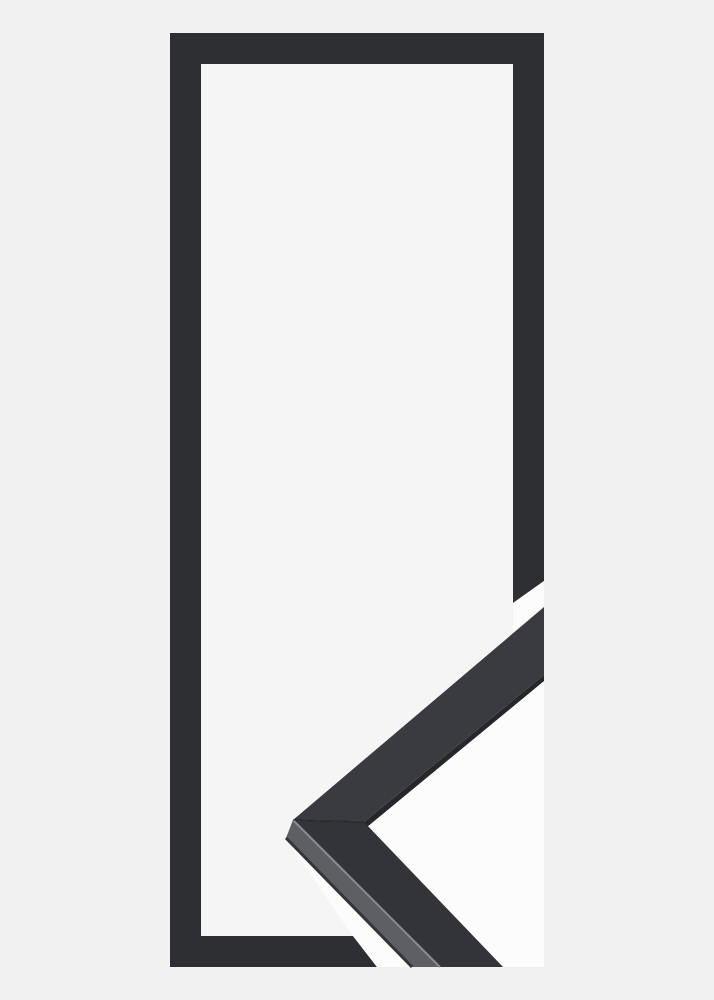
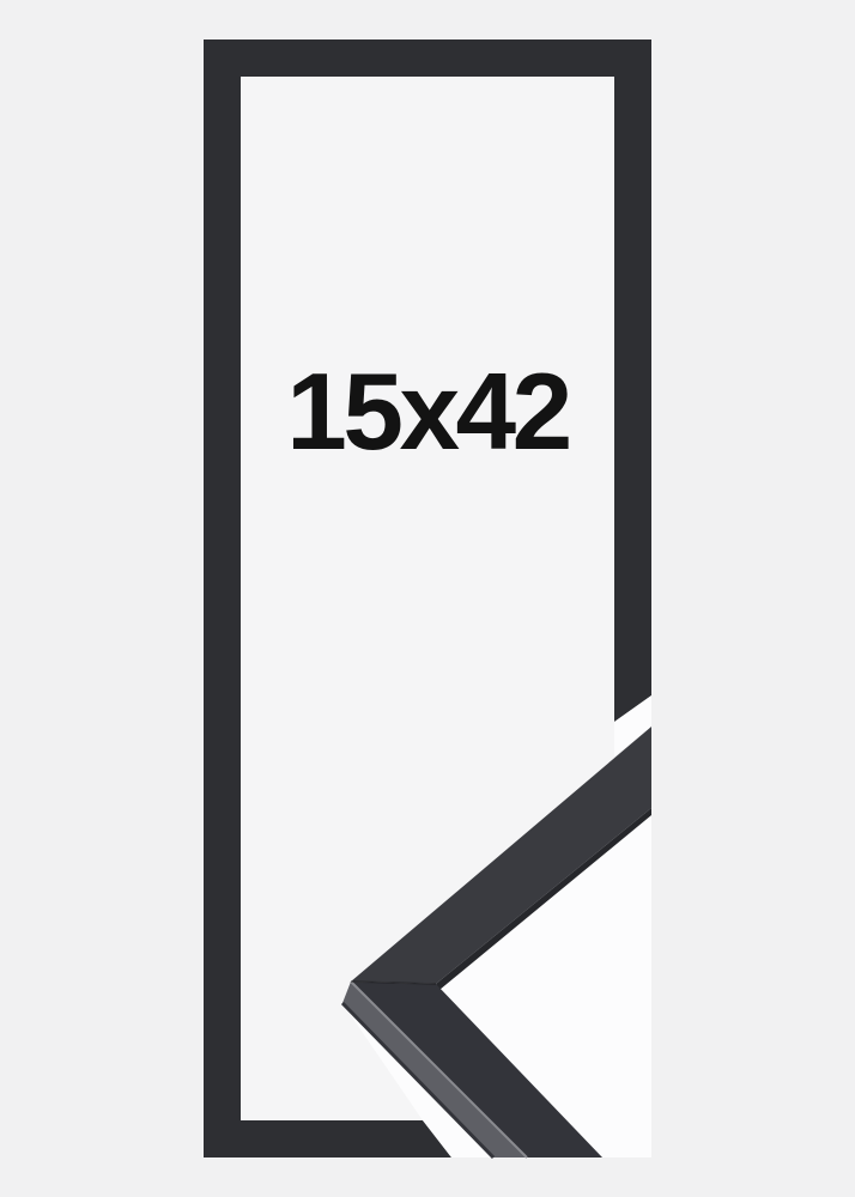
+ 15x42
